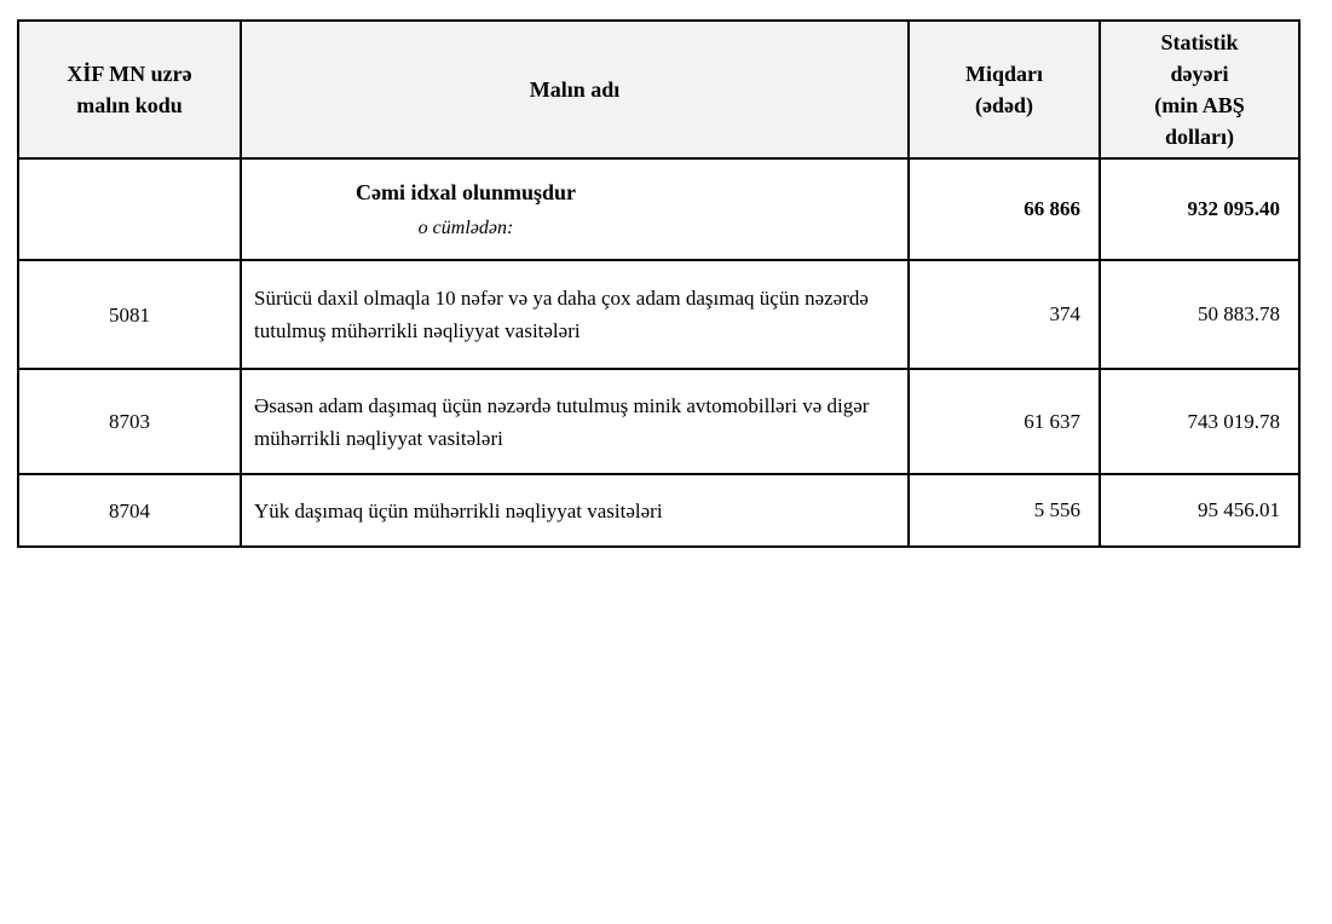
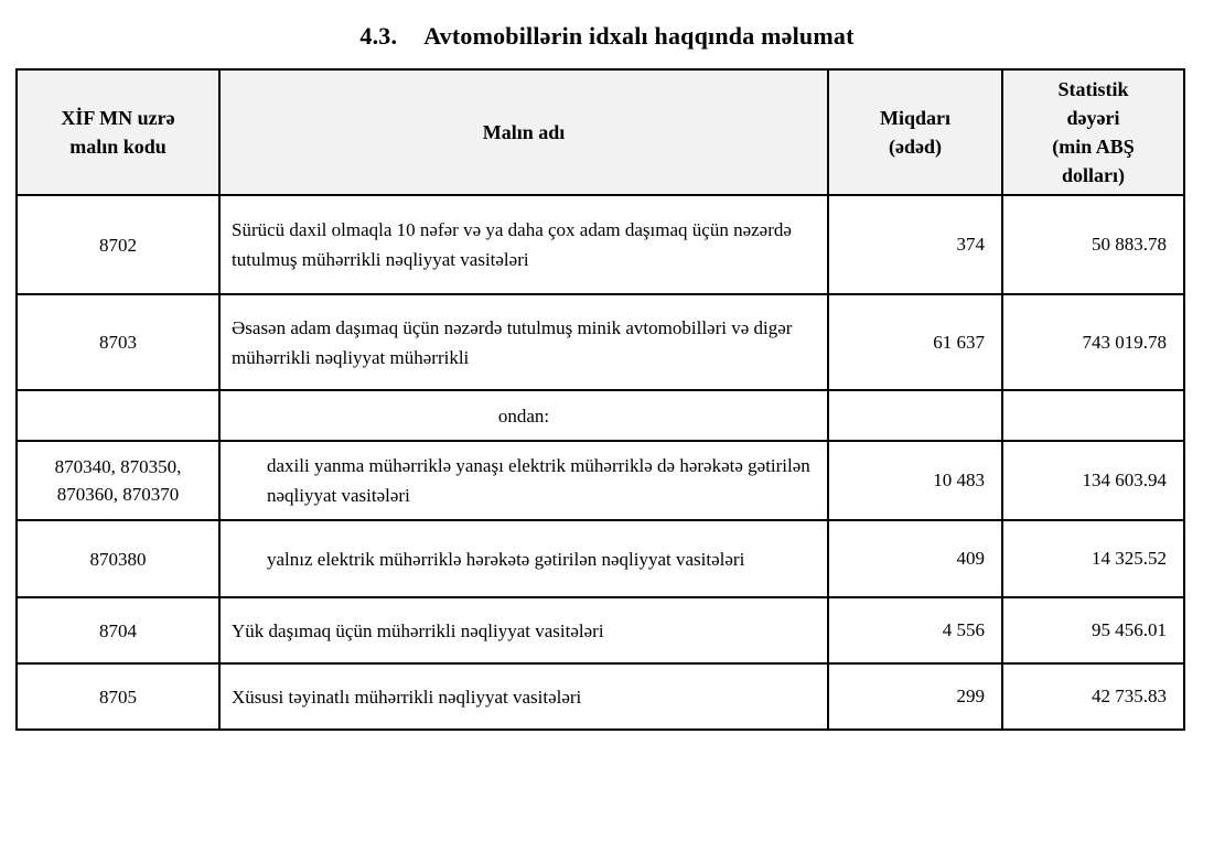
+ 4.3. Avtomobillərin idxalı haqqında məlumat
  XİF MN uzrə malın kodu	Malın adı	Miqdarı (ədəd)	Statistik dəyəri (min ABŞ dolları)
- 	Cəmi idxal olunmuşdur o cümlədən:	66 866	932 095.40
- 5081	Sürücü daxil olmaqla 10 nəfər və ya daha çox adam daşımaq üçün nəzərdə tutulmuş mühərrikli nəqliyyat vasitələri	374	50 883.78
+ 8702	Sürücü daxil olmaqla 10 nəfər və ya daha çox adam daşımaq üçün nəzərdə tutulmuş mühərrikli nəqliyyat vasitələri	374	50 883.78
- 8703	Əsasən adam daşımaq üçün nəzərdə tutulmuş minik avtomobilləri və digər mühərrikli nəqliyyat vasitələri	61 637	743 019.78
+ 8703	Əsasən adam daşımaq üçün nəzərdə tutulmuş minik avtomobilləri və digər mühərrikli nəqliyyat mühərrikli	61 637	743 019.78
+ 	ondan:
+ 870340, 870350, 870360, 870370	daxili yanma mühərriklə yanaşı elektrik mühərriklə də hərəkətə gətirilən nəqliyyat vasitələri	10 483	134 603.94
+ 870380	yalnız elektrik mühərriklə hərəkətə gətirilən nəqliyyat vasitələri	409	14 325.52
- 8704	Yük daşımaq üçün mühərrikli nəqliyyat vasitələri	5 556	95 456.01
+ 8704	Yük daşımaq üçün mühərrikli nəqliyyat vasitələri	4 556	95 456.01
+ 8705	Xüsusi təyinatlı mühərrikli nəqliyyat vasitələri	299	42 735.83
